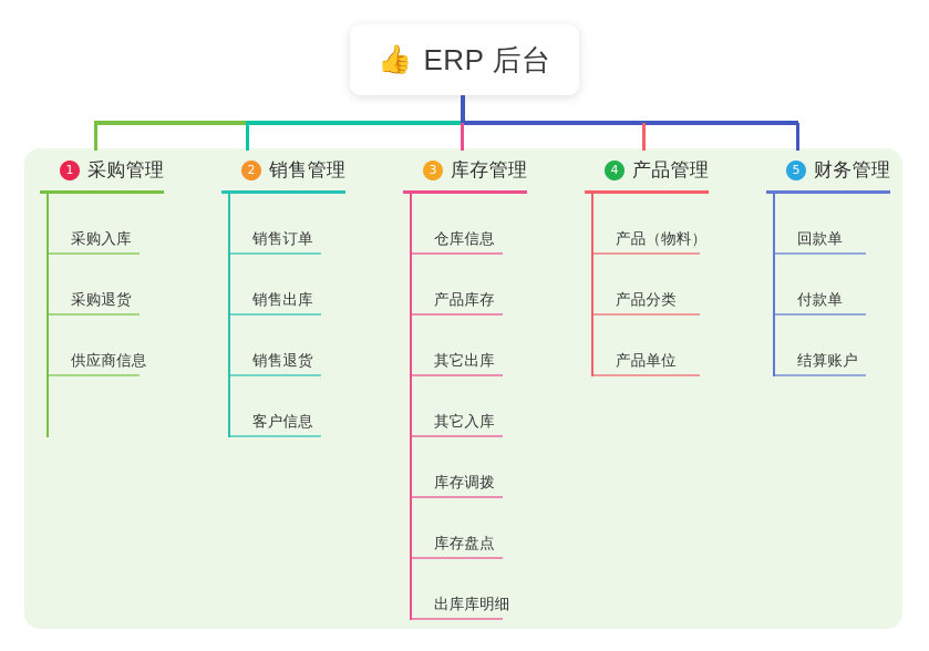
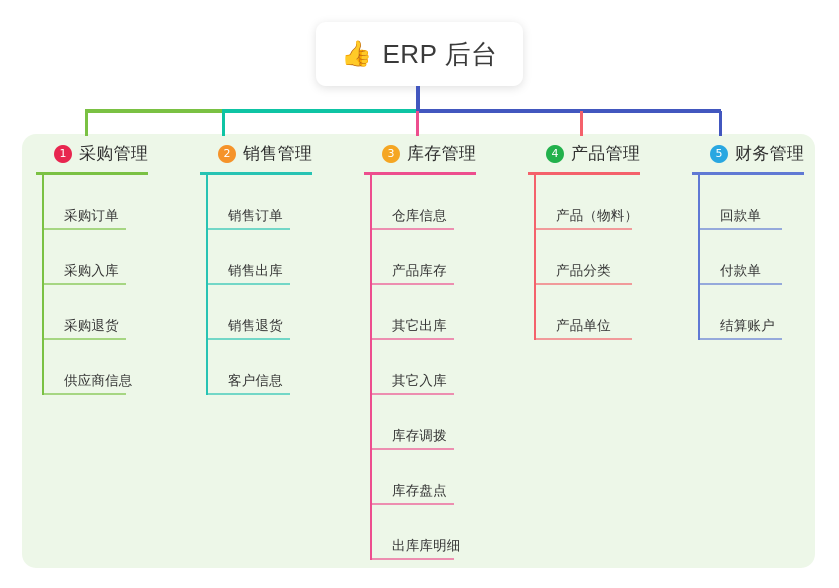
  👍
  ERP 后台
  1
  采购管理
+ 采购订单
  采购入库
  采购退货
  供应商信息
  2
  销售管理
  销售订单
  销售出库
  销售退货
  客户信息
  3
  库存管理
  仓库信息
  产品库存
  其它出库
  其它入库
  库存调拨
  库存盘点
  出库库明细
  4
  产品管理
  产品（物料）
  产品分类
  产品单位
  5
  财务管理
  回款单
  付款单
  结算账户
